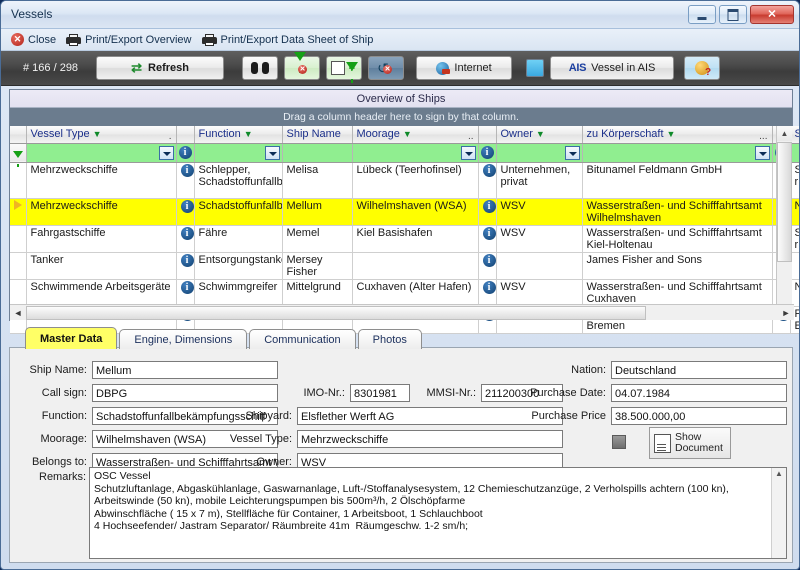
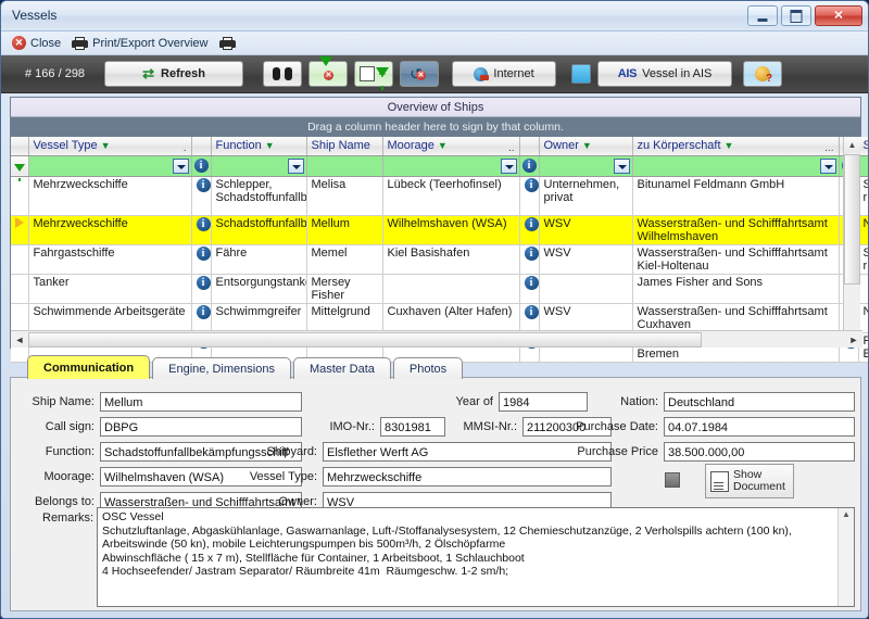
  Vessels
  ✕
  ✕
  Close
  Print/Export Overview
- Print/Export Data Sheet of Ship
  # 166 / 298
  ⇄
  Refresh
  +
  Internet
  AIS
  Vessel in AIS
  Overview of Ships
  Drag a column header here to sign by that column.
  	Vessel Type ▼ .		Function ▼	Ship Name	Moorage ▼ ..		Owner ▼	zu Körperschaft ▼ ...		S
  	Mehrzweckschiffe	i	Schlepper, Schadstoffunfallb	Melisa	Lübeck (Teerhofinsel)	i	Unternehmen, privat	Bitunamel Feldmann GmbH		S r
  	Mehrzweckschiffe	i	Schadstoffunfallb	Mellum	Wilhelmshaven (WSA)	i	WSV	Wasserstraßen- und Schifffahrtsamt Wilhelmshaven		N
  	Fahrgastschiffe	i	Fähre	Memel	Kiel Basishafen	i	WSV	Wasserstraßen- und Schifffahrtsamt Kiel-Holtenau		S r
  	Tanker	i	Entsorgungstank	Mersey Fisher		i		James Fisher and Sons
  	Schwimmende Arbeitsgeräte	i	Schwimmgreifer	Mittelgrund	Cuxhaven (Alter Hafen)	i	WSV	Wasserstraßen- und Schifffahrtsamt Cuxhaven		N
  ▲
  ◄
  ►
- Master Data
+ Communication
  Engine, Dimensions
- Communication
+ Master Data
  Photos
  Ship Name:
  Mellum
  Call sign:
  DBPG
  Function:
  Schadstoffunfallbekämpfungsschiff
  Moorage:
  Wilhelmshaven (WSA)
  Belongs to:
  Wasserstraßen- und Schifffahrtsamt
+ Year of
+ 1984
  IMO-Nr.:
  8301981
  MMSI-Nr.:
  211200300
  Shipyard:
  Elsflether Werft AG
  Vessel Type:
  Mehrzweckschiffe
  Owner:
  WSV
  Nation:
  Deutschland
  Purchase Date:
  04.07.1984
  Purchase Price
  38.500.000,00
  Show Document
  Remarks:
  OSC Vessel
  Schutzluftanlage, Abgaskühlanlage, Gaswarnanlage, Luft-/Stoffanalysesystem, 12 Chemieschutzanzüge, 2 Verholspills achtern (100 kn), Arbeitswinde (50 kn), mobile Leichterungspumpen bis 500m³/h, 2 Ölschöpfarme
  Abwinschfläche ( 15 x 7 m), Stellfläche für Container, 1 Arbeitsboot, 1 Schlauchboot
  4 Hochseefender/ Jastram Separator/ Räumbreite 41m Räumgeschw. 1-2 sm/h;
  ▲
